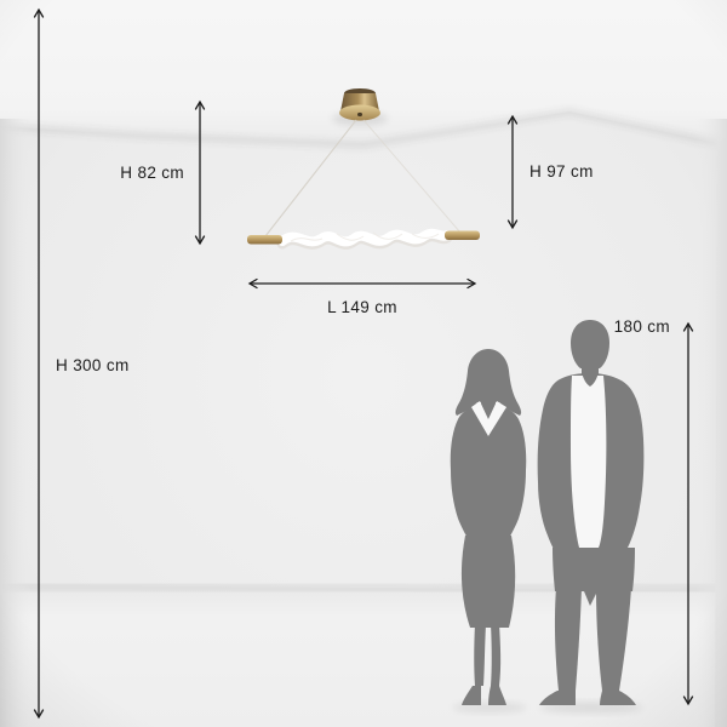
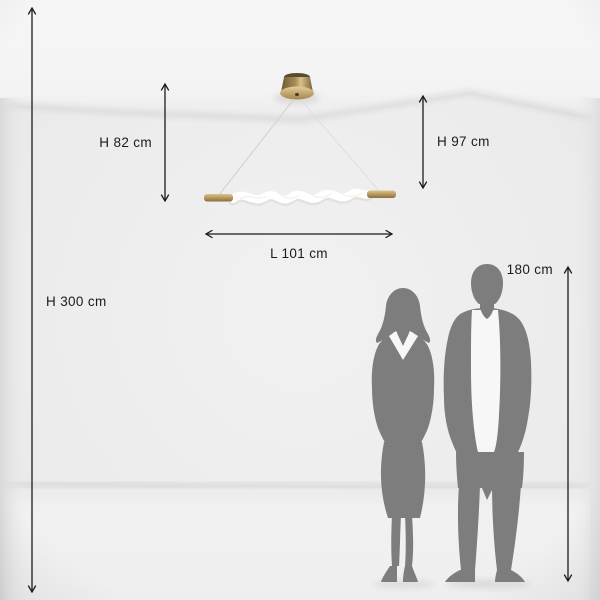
  H 300 cm
  H 82 cm
  H 97 cm
- L 149 cm
+ L 101 cm
  180 cm
